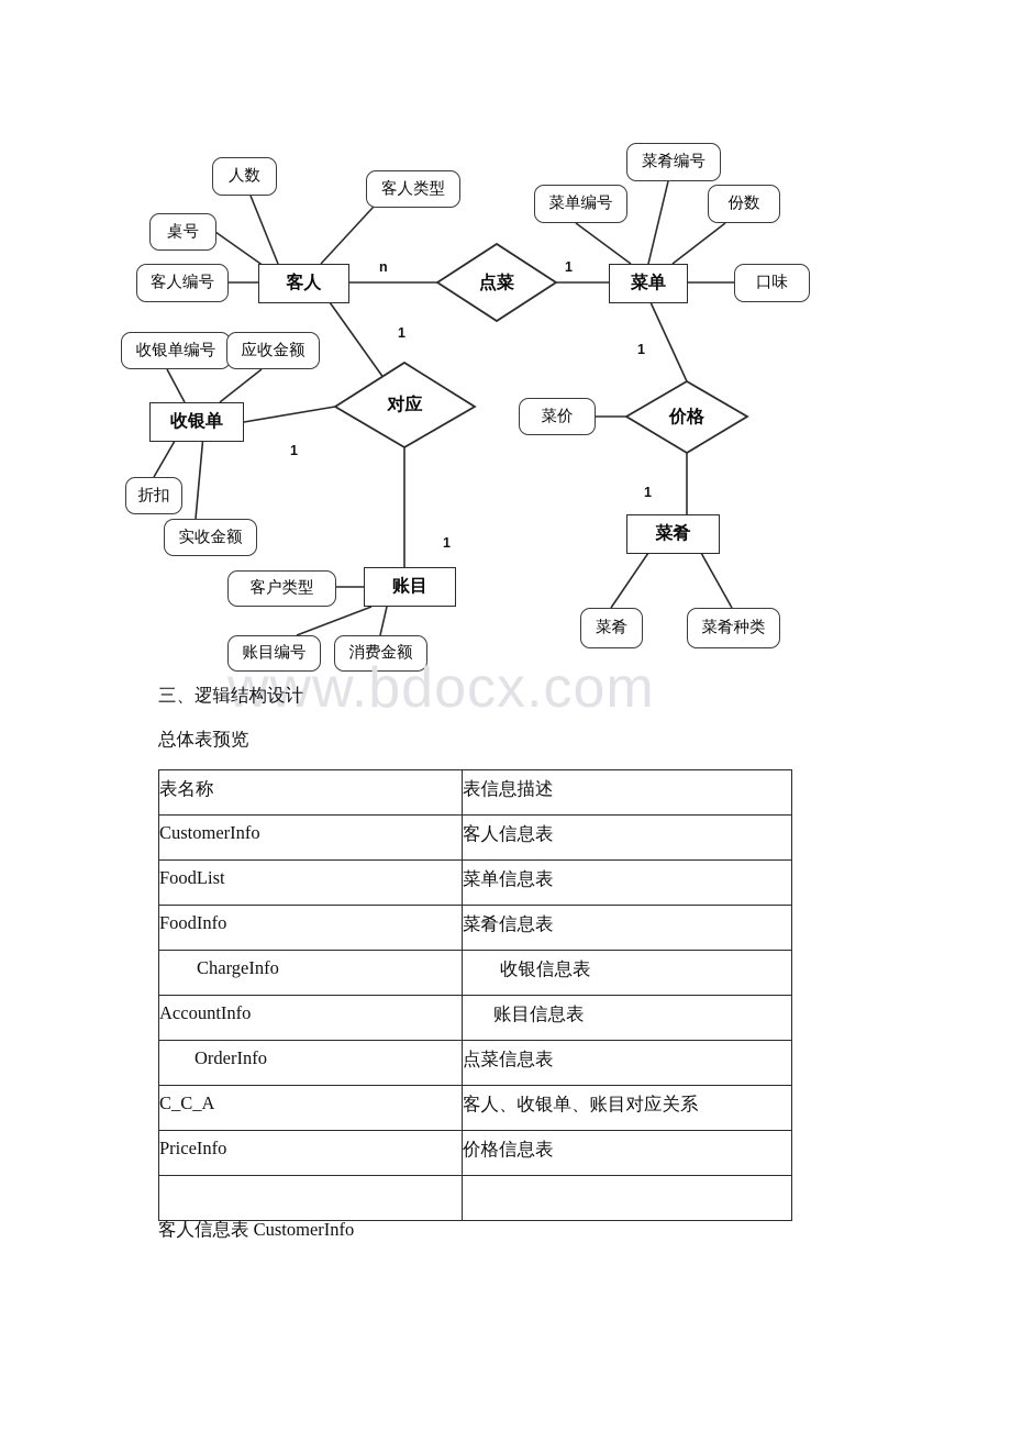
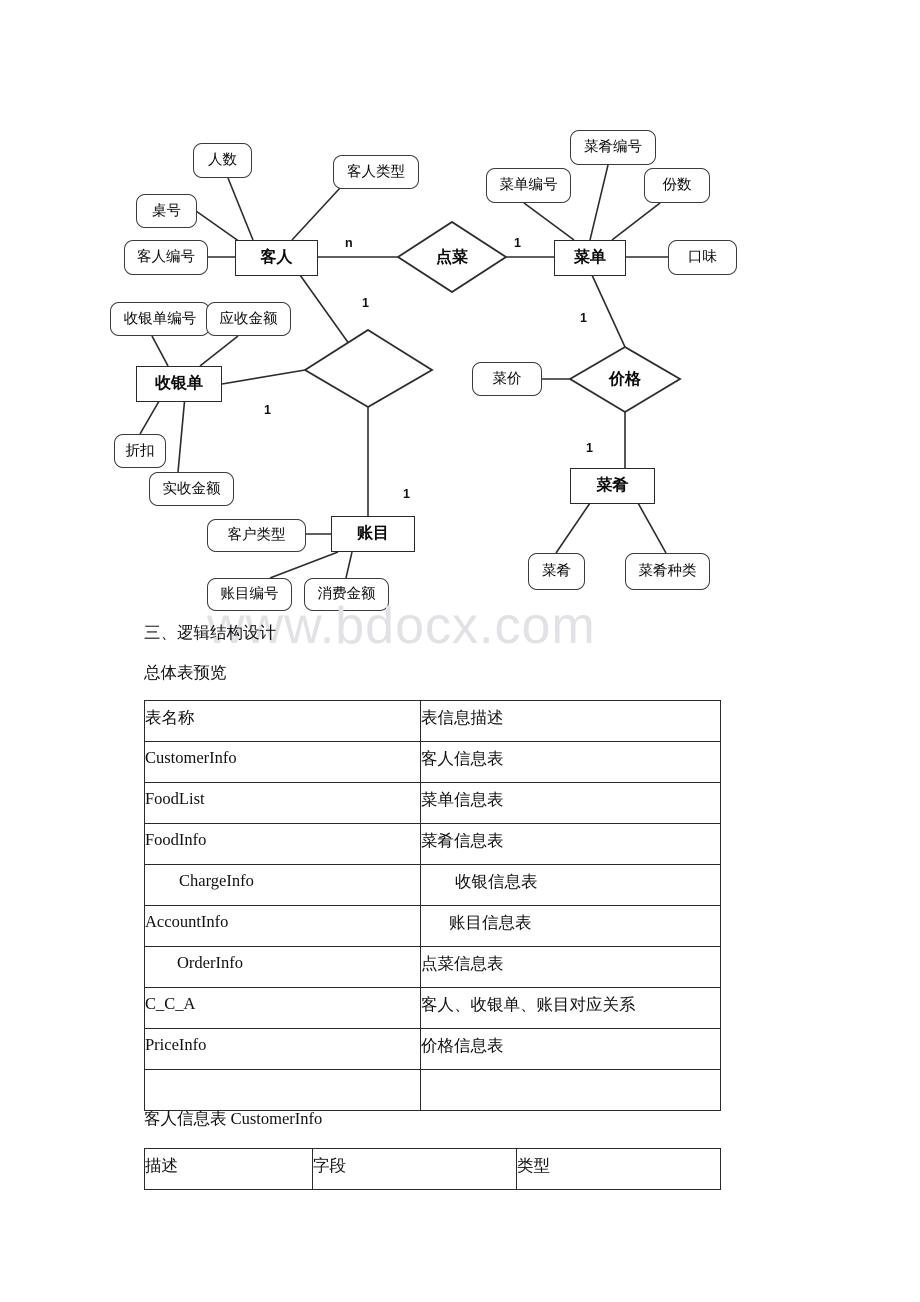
  人数
  客人类型
  桌号
  客人编号
  客人
  点菜
  菜肴编号
  菜单编号
  份数
  口味
  菜单
  收银单编号
  应收金额
  折扣
  实收金额
  收银单
- 对应
  客户类型
  账目编号
  消费金额
  账目
  价格
  菜价
  菜肴
  菜肴
  菜肴种类
  n
  1
  1
  1
  1
  1
  1
  www.bdocx.com
  三、逻辑结构设计
  总体表预览
  表名称	表信息描述
  CustomerInfo	客人信息表
  FoodList	菜单信息表
  FoodInfo	菜肴信息表
  ChargeInfo	收银信息表
  AccountInfo	账目信息表
  OrderInfo	点菜信息表
  C_C_A	客人、收银单、账目对应关系
  PriceInfo	价格信息表
  客人信息表 CustomerInfo
+ 描述	字段	类型
